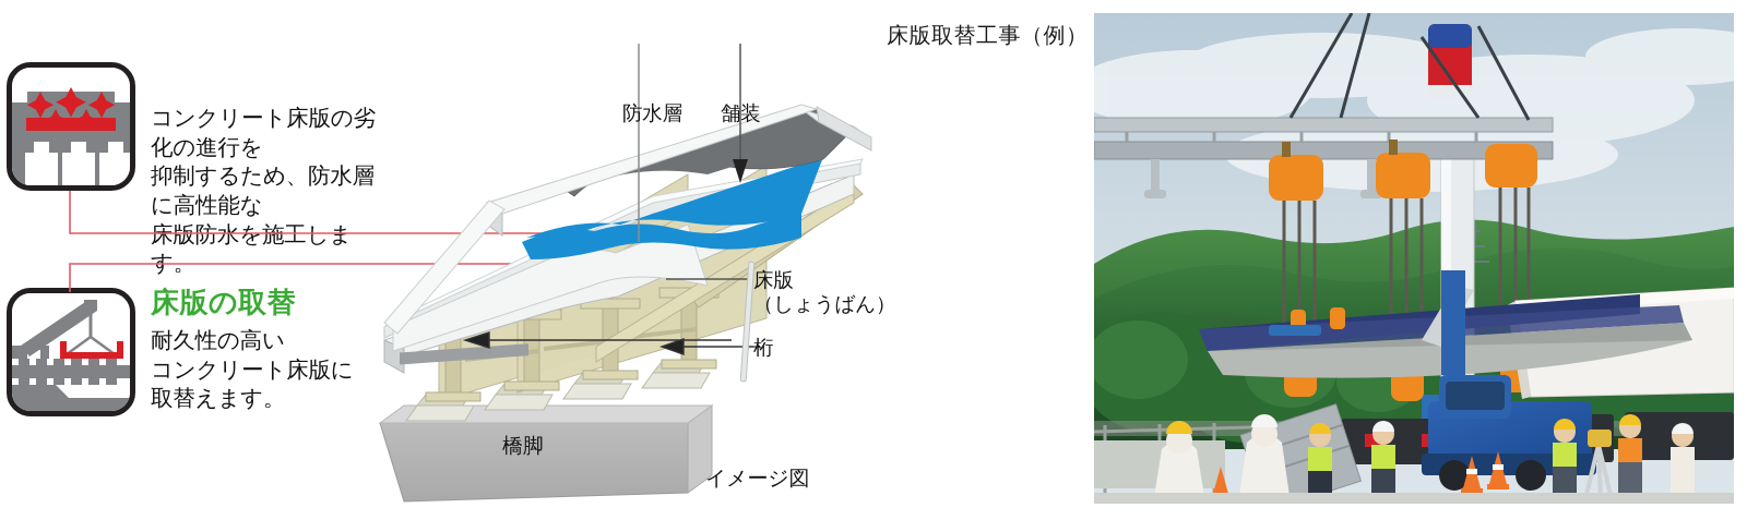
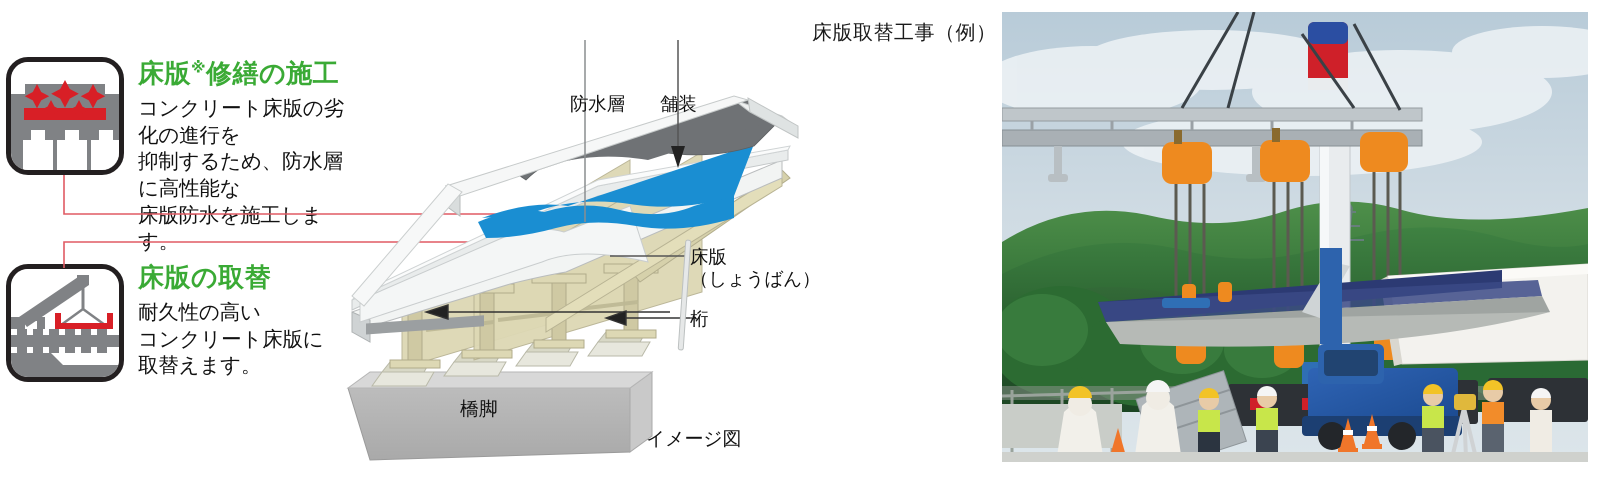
+ 床版※修繕の施工
  コンクリート床版の劣化の進行を
  抑制するため、防水層に高性能な
  床版防水を施工しま
  床版の取替
  耐久性の高い
  コンクリート床版に
  取替えます。
  防水層
  舗装
  床版
  （しょうばん）
  桁
  橋脚
  イメージ図
  床版取替工事（例）
